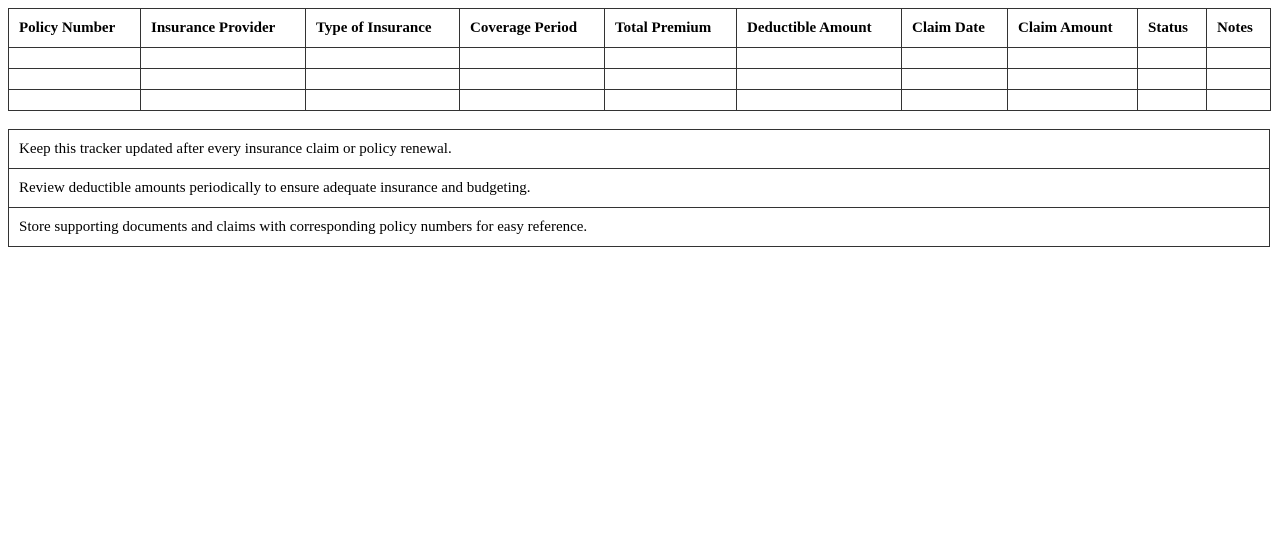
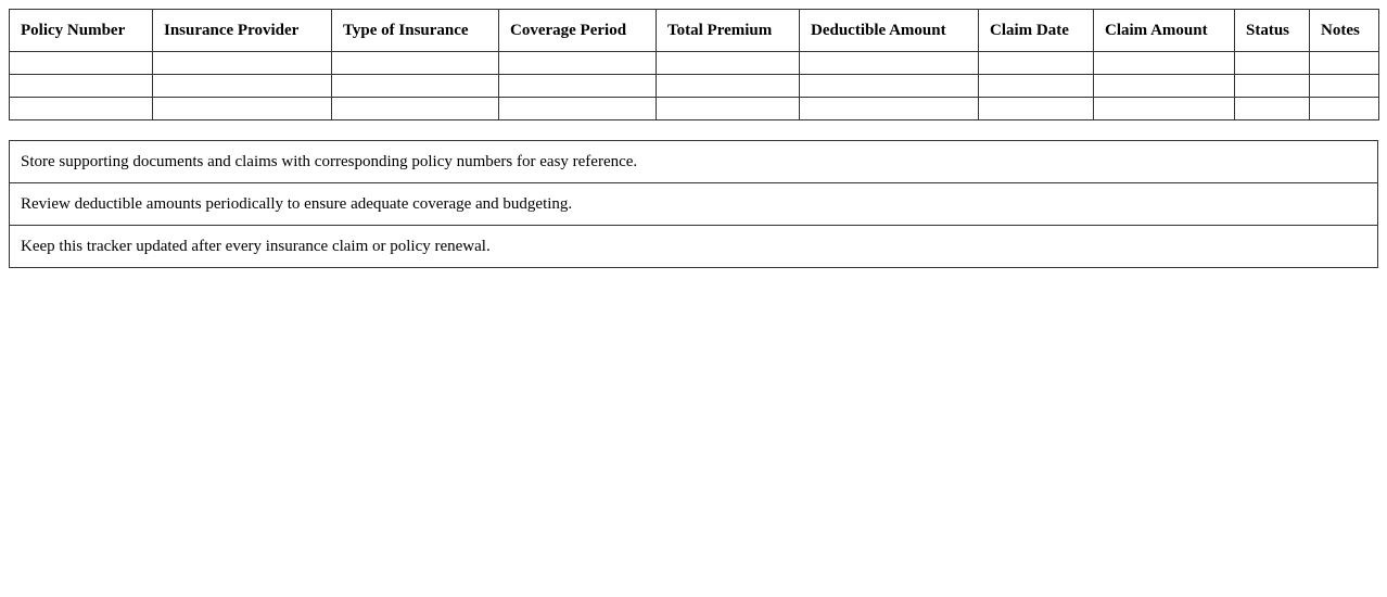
  Policy Number	Insurance Provider	Type of Insurance	Coverage Period	Total Premium	Deductible Amount	Claim Date	Claim Amount	Status	Notes
- Keep this tracker updated after every insurance claim or policy renewal.
+ Store supporting documents and claims with corresponding policy numbers for easy reference.
- Review deductible amounts periodically to ensure adequate insurance and budgeting.
+ Review deductible amounts periodically to ensure adequate coverage and budgeting.
- Store supporting documents and claims with corresponding policy numbers for easy reference.
+ Keep this tracker updated after every insurance claim or policy renewal.
